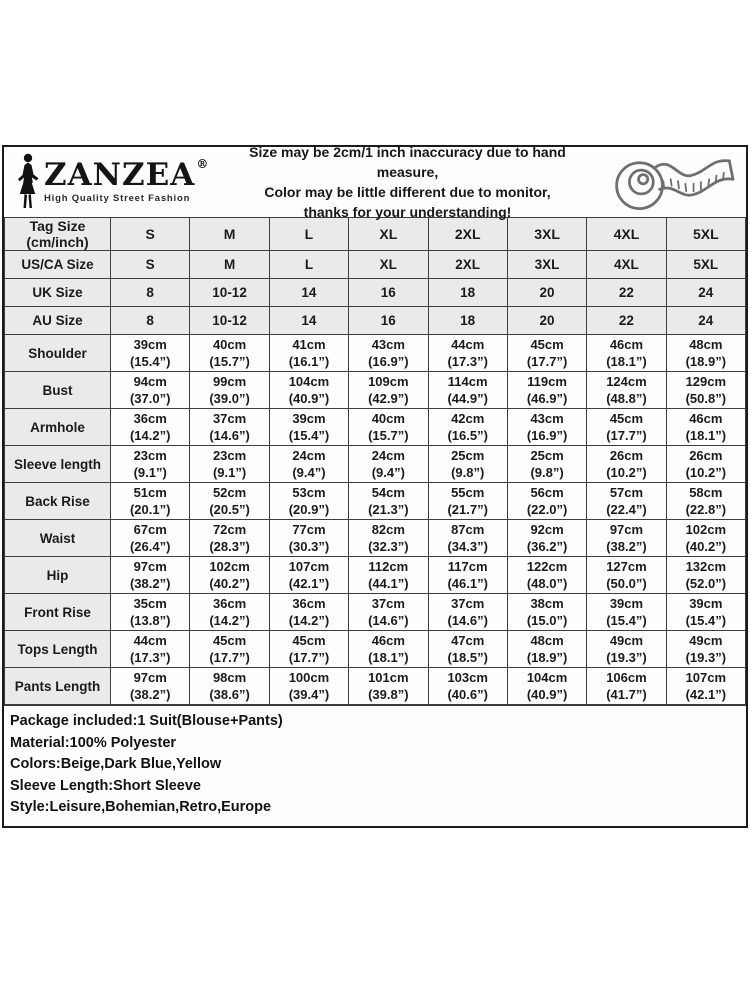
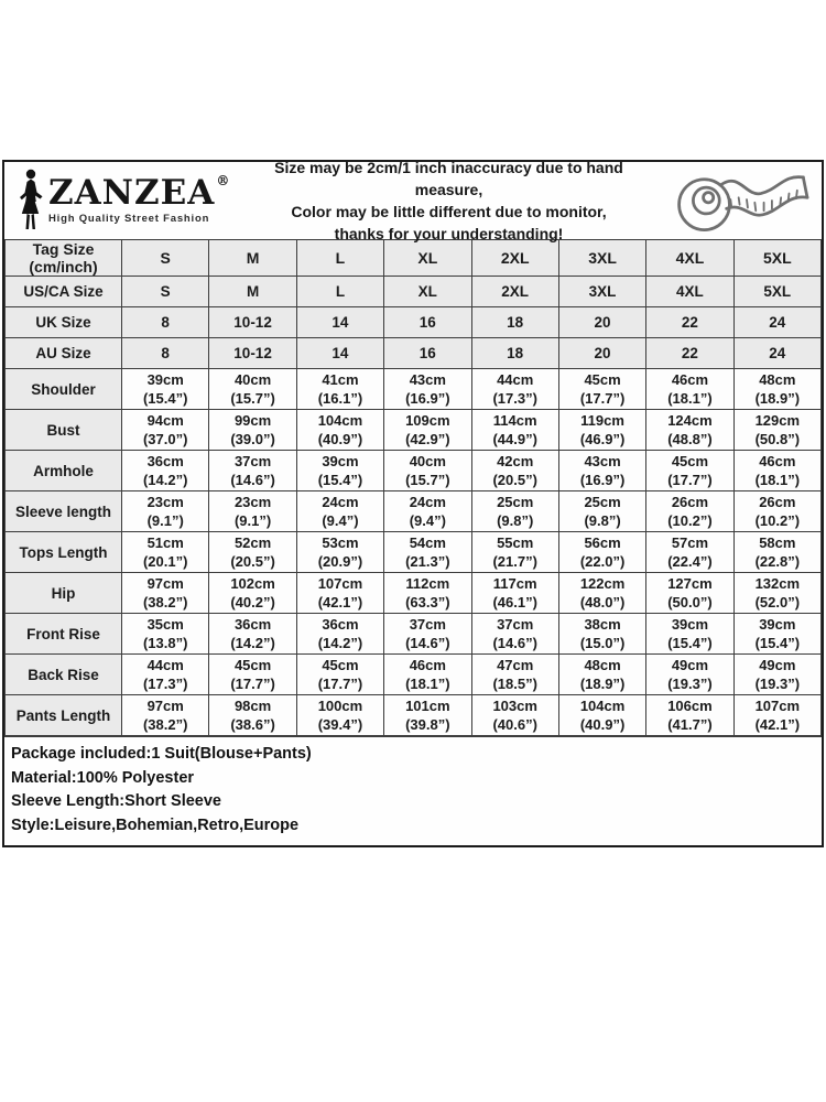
  ZANZEA
  ®
  High Quality Street Fashion
  Size may be 2cm/1 inch inaccuracy due to hand measure,
  Color may be little different due to monitor,
  thanks for your understanding!
  Tag Size (cm/inch)	S	M	L	XL	2XL	3XL	4XL	5XL
  US/CA Size	S	M	L	XL	2XL	3XL	4XL	5XL
  UK Size	8	10-12	14	16	18	20	22	24
  AU Size	8	10-12	14	16	18	20	22	24
  Shoulder	39cm(15.4”)	40cm(15.7”)	41cm(16.1”)	43cm(16.9”)	44cm(17.3”)	45cm(17.7”)	46cm(18.1”)	48cm(18.9”)
  Bust	94cm(37.0”)	99cm(39.0”)	104cm(40.9”)	109cm(42.9”)	114cm(44.9”)	119cm(46.9”)	124cm(48.8”)	129cm(50.8”)
- Armhole	36cm(14.2”)	37cm(14.6”)	39cm(15.4”)	40cm(15.7”)	42cm(16.5”)	43cm(16.9”)	45cm(17.7”)	46cm(18.1”)
+ Armhole	36cm(14.2”)	37cm(14.6”)	39cm(15.4”)	40cm(15.7”)	42cm(20.5”)	43cm(16.9”)	45cm(17.7”)	46cm(18.1”)
  Sleeve length	23cm(9.1”)	23cm(9.1”)	24cm(9.4”)	24cm(9.4”)	25cm(9.8”)	25cm(9.8”)	26cm(10.2”)	26cm(10.2”)
- Back Rise	51cm(20.1”)	52cm(20.5”)	53cm(20.9”)	54cm(21.3”)	55cm(21.7”)	56cm(22.0”)	57cm(22.4”)	58cm(22.8”)
+ Tops Length	51cm(20.1”)	52cm(20.5”)	53cm(20.9”)	54cm(21.3”)	55cm(21.7”)	56cm(22.0”)	57cm(22.4”)	58cm(22.8”)
- Waist	67cm(26.4”)	72cm(28.3”)	77cm(30.3”)	82cm(32.3”)	87cm(34.3”)	92cm(36.2”)	97cm(38.2”)	102cm(40.2”)
- Hip	97cm(38.2”)	102cm(40.2”)	107cm(42.1”)	112cm(44.1”)	117cm(46.1”)	122cm(48.0”)	127cm(50.0”)	132cm(52.0”)
+ Hip	97cm(38.2”)	102cm(40.2”)	107cm(42.1”)	112cm(63.3”)	117cm(46.1”)	122cm(48.0”)	127cm(50.0”)	132cm(52.0”)
  Front Rise	35cm(13.8”)	36cm(14.2”)	36cm(14.2”)	37cm(14.6”)	37cm(14.6”)	38cm(15.0”)	39cm(15.4”)	39cm(15.4”)
- Tops Length	44cm(17.3”)	45cm(17.7”)	45cm(17.7”)	46cm(18.1”)	47cm(18.5”)	48cm(18.9”)	49cm(19.3”)	49cm(19.3”)
+ Back Rise	44cm(17.3”)	45cm(17.7”)	45cm(17.7”)	46cm(18.1”)	47cm(18.5”)	48cm(18.9”)	49cm(19.3”)	49cm(19.3”)
  Pants Length	97cm(38.2”)	98cm(38.6”)	100cm(39.4”)	101cm(39.8”)	103cm(40.6”)	104cm(40.9”)	106cm(41.7”)	107cm(42.1”)
  Package included:1 Suit(Blouse+Pants)
  Material:100% Polyester
- Colors:Beige,Dark Blue,Yellow
  Sleeve Length:Short Sleeve
  Style:Leisure,Bohemian,Retro,Europe
